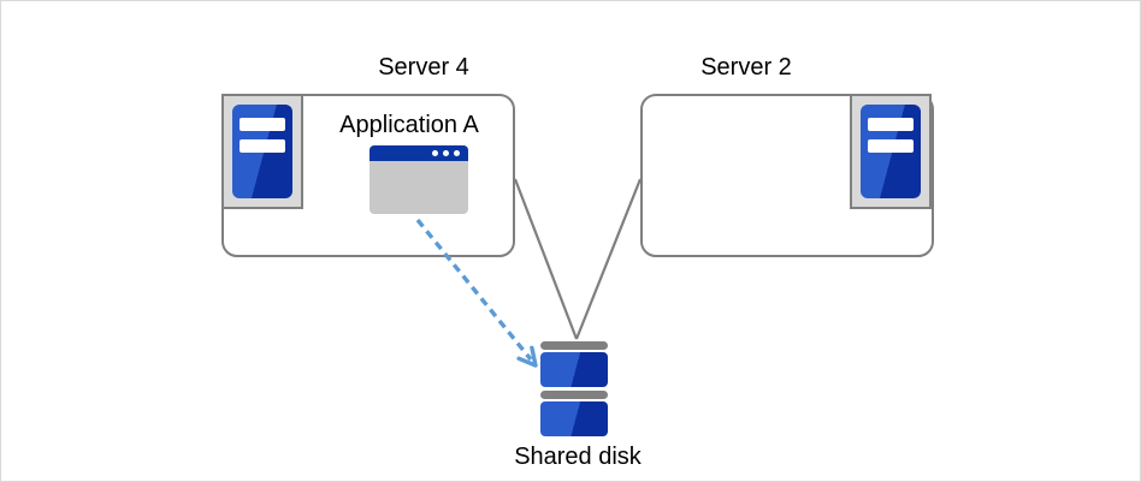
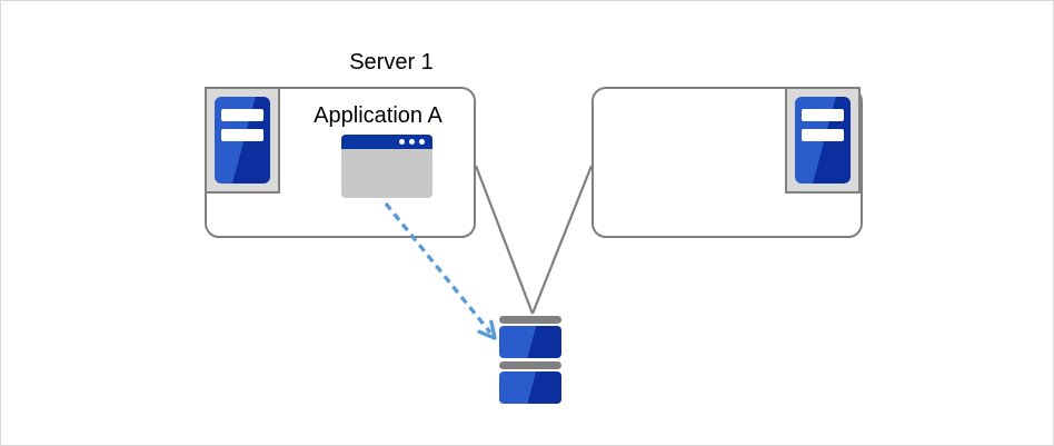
- Server 4
+ Server 1
  Application A
- Server 2
- Shared disk
